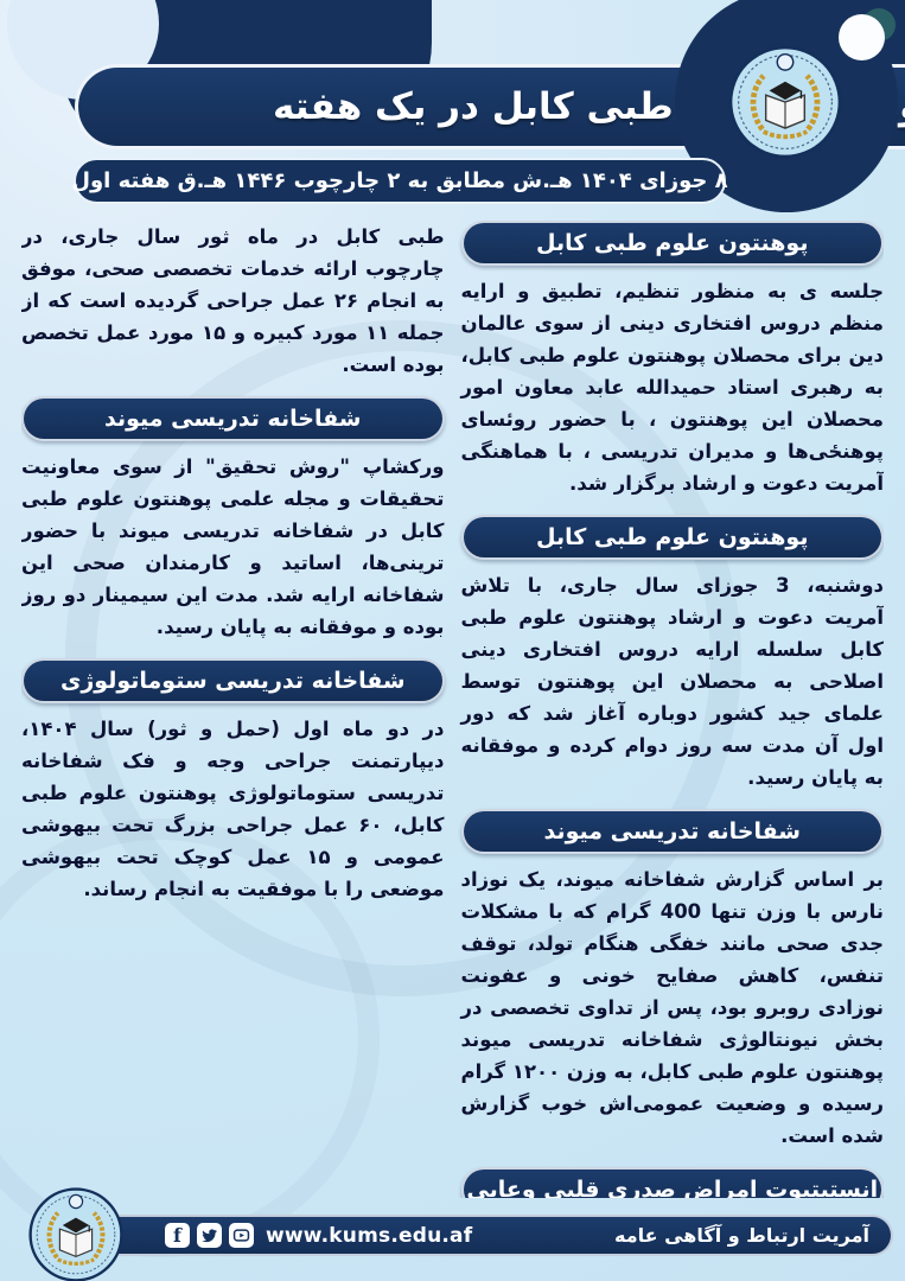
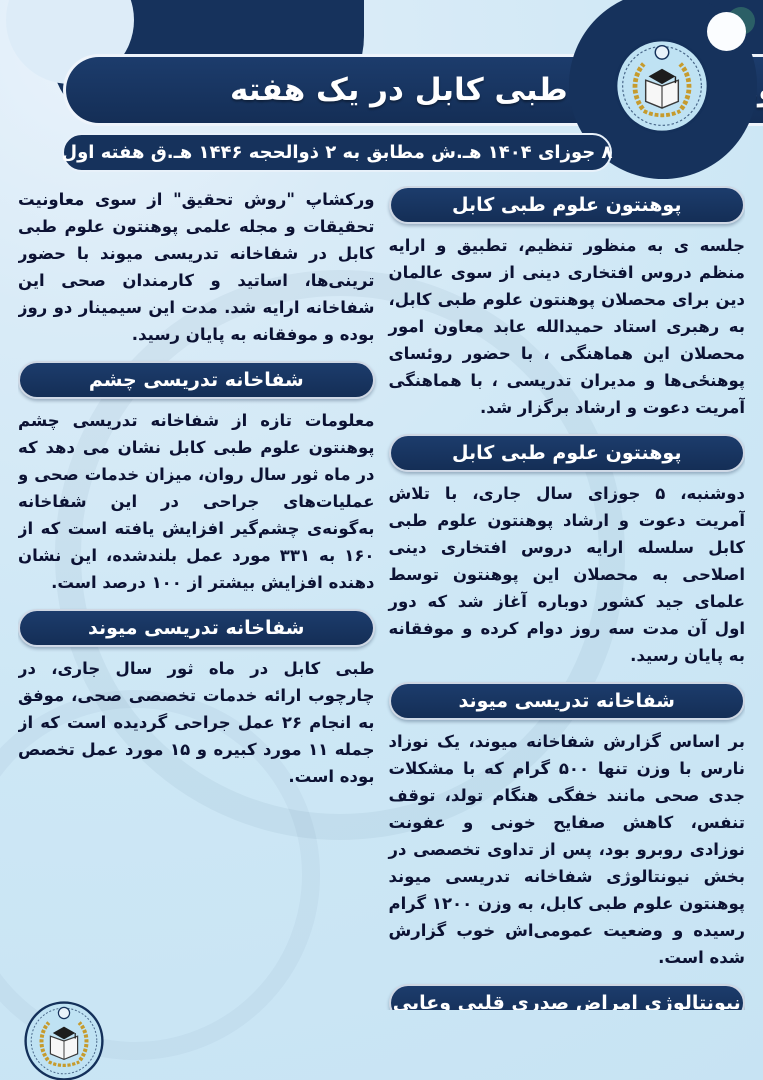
- ۸ جوزای ۱۴۰۴ هـ.ش مطابق به ۲ چارچوب ۱۴۴۶ هـ.ق هفته اول
+ ۸ جوزای ۱۴۰۴ هـ.ش مطابق به ۲ ذوالحجه ۱۴۴۶ هـ.ق هفته اول
  پوهنتون علوم طبی کابل
- جلسه ی به منظور تنظیم، تطبیق و ارایه منظم دروس افتخاری دینی از سوی عالمان دین برای محصلان پوهنتون علوم طبی کابل، به رهبری استاد حمیدالله عابد معاون امور محصلان این پوهنتون ، با حضور روئسای پوهنځی‌ها و مدیران تدریسی ، با هماهنگی آمریت دعوت و ارشاد برگزار شد.
+ جلسه ی به منظور تنظیم، تطبیق و ارایه منظم دروس افتخاری دینی از سوی عالمان دین برای محصلان پوهنتون علوم طبی کابل، به رهبری استاد حمیدالله عابد معاون امور محصلان این هماهنگی ، با حضور روئسای پوهنځی‌ها و مدیران تدریسی ، با هماهنگی آمریت دعوت و ارشاد برگزار شد.
  پوهنتون علوم طبی کابل
- دوشنبه، 3 جوزای سال جاری، با تلاش آمریت دعوت و ارشاد پوهنتون علوم طبی کابل سلسله ارایه دروس افتخاری دینی اصلاحی به محصلان این پوهنتون توسط علمای جید کشور دوباره آغاز شد که دور اول آن مدت سه روز دوام کرده و موفقانه به پایان رسید.
+ دوشنبه، ۵ جوزای سال جاری، با تلاش آمریت دعوت و ارشاد پوهنتون علوم طبی کابل سلسله ارایه دروس افتخاری دینی اصلاحی به محصلان این پوهنتون توسط علمای جید کشور دوباره آغاز شد که دور اول آن مدت سه روز دوام کرده و موفقانه به پایان رسید.
  شفاخانه تدریسی میوند
- بر اساس گزارش شفاخانه میوند، یک نوزاد نارس با وزن تنها 400 گرام که با مشکلات جدی صحی مانند خفگی هنگام تولد، توقف تنفس، کاهش صفایح خونی و عفونت نوزادی روبرو بود، پس از تداوی تخصصی در بخش نیونتالوژی شفاخانه تدریسی میوند پوهنتون علوم طبی کابل، به وزن ۱۲۰۰ گرام رسیده و وضعیت عمومی‌اش خوب گزارش شده است.
+ بر اساس گزارش شفاخانه میوند، یک نوزاد نارس با وزن تنها ۵۰۰ گرام که با مشکلات جدی صحی مانند خفگی هنگام تولد، توقف تنفس، کاهش صفایح خونی و عفونت نوزادی روبرو بود، پس از تداوی تخصصی در بخش نیونتالوژی شفاخانه تدریسی میوند پوهنتون علوم طبی کابل، به وزن ۱۲۰۰ گرام رسیده و وضعیت عمومی‌اش خوب گزارش شده است.
- انستیتیوت امراض صدری قلبی وعایی
+ نیونتالوژی امراض صدری قلبی وعایی
- طبی کابل در ماه ثور سال جاری، در چارچوب ارائه خدمات تخصصی صحی، موفق به انجام ۲۶ عمل جراحی گردیده است که از جمله ۱۱ مورد کبیره و ۱۵ مورد عمل تخصص بوده است.
+ ورکشاپ "روش تحقیق" از سوی معاونیت تحقیقات و مجله علمی پوهنتون علوم طبی کابل در شفاخانه تدریسی میوند با حضور ترینی‌ها، اساتید و کارمندان صحی این شفاخانه ارایه شد. مدت این سیمینار دو روز بوده و موفقانه به پایان رسید.
+ شفاخانه تدریسی چشم
+ معلومات تازه از شفاخانه تدریسی چشم پوهنتون علوم طبی کابل نشان می دهد که در ماه ثور سال روان، میزان خدمات صحی و عملیات‌های جراحی در این شفاخانه به‌گونه‌ی چشم‌گیر افزایش یافته است که از ۱۶۰ به ۳۳۱ مورد عمل بلندشده، این نشان دهنده افزایش بیشتر از ۱۰۰ درصد است.
  شفاخانه تدریسی میوند
- ورکشاپ "روش تحقیق" از سوی معاونیت تحقیقات و مجله علمی پوهنتون علوم طبی کابل در شفاخانه تدریسی میوند با حضور ترینی‌ها، اساتید و کارمندان صحی این شفاخانه ارایه شد. مدت این سیمینار دو روز بوده و موفقانه به پایان رسید.
+ طبی کابل در ماه ثور سال جاری، در چارچوب ارائه خدمات تخصصی صحی، موفق به انجام ۲۶ عمل جراحی گردیده است که از جمله ۱۱ مورد کبیره و ۱۵ مورد عمل تخصص بوده است.
- شفاخانه تدریسی ستوماتولوژی
- در دو ماه اول (حمل و ثور) سال ۱۴۰۴، دیپارتمنت جراحی وجه و فک شفاخانه تدریسی ستوماتولوژی پوهنتون علوم طبی کابل، ۶۰ عمل جراحی بزرگ تحت بیهوشی عمومی و ۱۵ عمل کوچک تحت بیهوشی موضعی را با موفقیت به انجام رساند.
- f
- www.kums.edu.af
- آمریت ارتباط و آگاهی عامه
